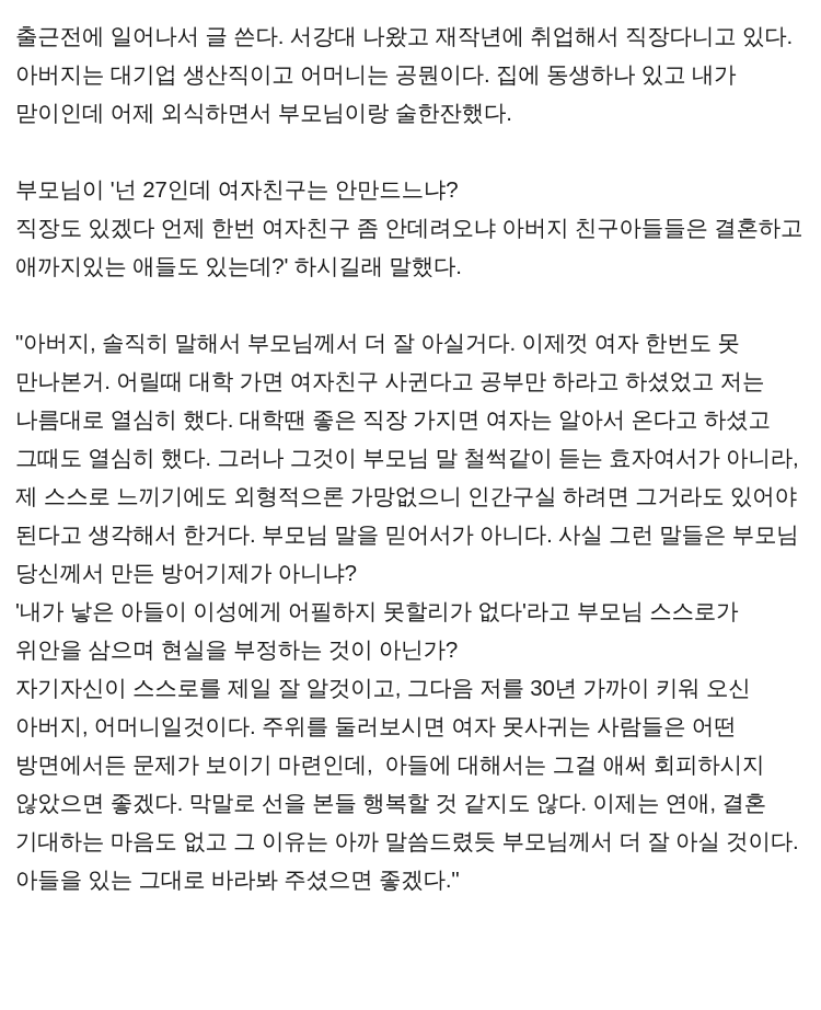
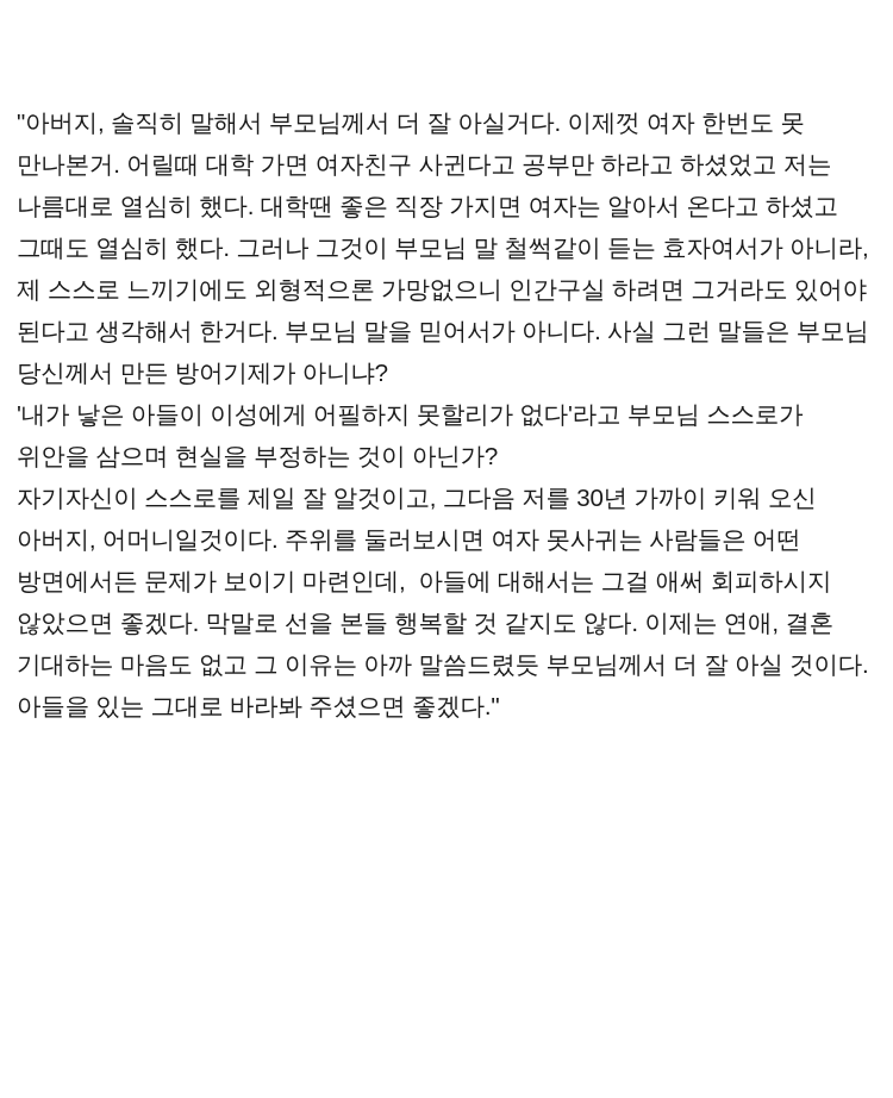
- 출근전에 일어나서 글 쓴다. 서강대 나왔고 재작년에 취업해서 직장다니고 있다. 아버지는 대기업 생산직이고 어머니는 공뭔이다. 집에 동생하나 있고 내가 맏이인데 어제 외식하면서 부모님이랑 술한잔했다.
- 부모님이 '넌 27인데 여자친구는 안만드느냐?
- 직장도 있겠다 언제 한번 여자친구 좀 안데려오냐 아버지 친구아들들은 결혼하고 애까지있는 애들도 있는데?' 하시길래 말했다.
  "아버지, 솔직히 말해서 부모님께서 더 잘 아실거다. 이제껏 여자 한번도 못 만나본거. 어릴때 대학 가면 여자친구 사귄다고 공부만 하라고 하셨었고 저는 나름대로 열심히 했다. 대학땐 좋은 직장 가지면 여자는 알아서 온다고 하셨고 그때도 열심히 했다. 그러나 그것이 부모님 말 철썩같이 듣는 효자여서가 아니라, 제 스스로 느끼기에도 외형적으론 가망없으니 인간구실 하려면 그거라도 있어야 된다고 생각해서 한거다. 부모님 말을 믿어서가 아니다. 사실 그런 말들은 부모님 당신께서 만든 방어기제가 아니냐?
  '내가 낳은 아들이 이성에게 어필하지 못할리가 없다'라고 부모님 스스로가 위안을 삼으며 현실을 부정하는 것이 아닌가?
  자기자신이 스스로를 제일 잘 알것이고, 그다음 저를 30년 가까이 키워 오신 아버지, 어머니일것이다. 주위를 둘러보시면 여자 못사귀는 사람들은 어떤 방면에서든 문제가 보이기 마련인데, 아들에 대해서는 그걸 애써 회피하시지 않았으면 좋겠다. 막말로 선을 본들 행복할 것 같지도 않다. 이제는 연애, 결혼 기대하는 마음도 없고 그 이유는 아까 말씀드렸듯 부모님께서 더 잘 아실 것이다. 아들을 있는 그대로 바라봐 주셨으면 좋겠다."
